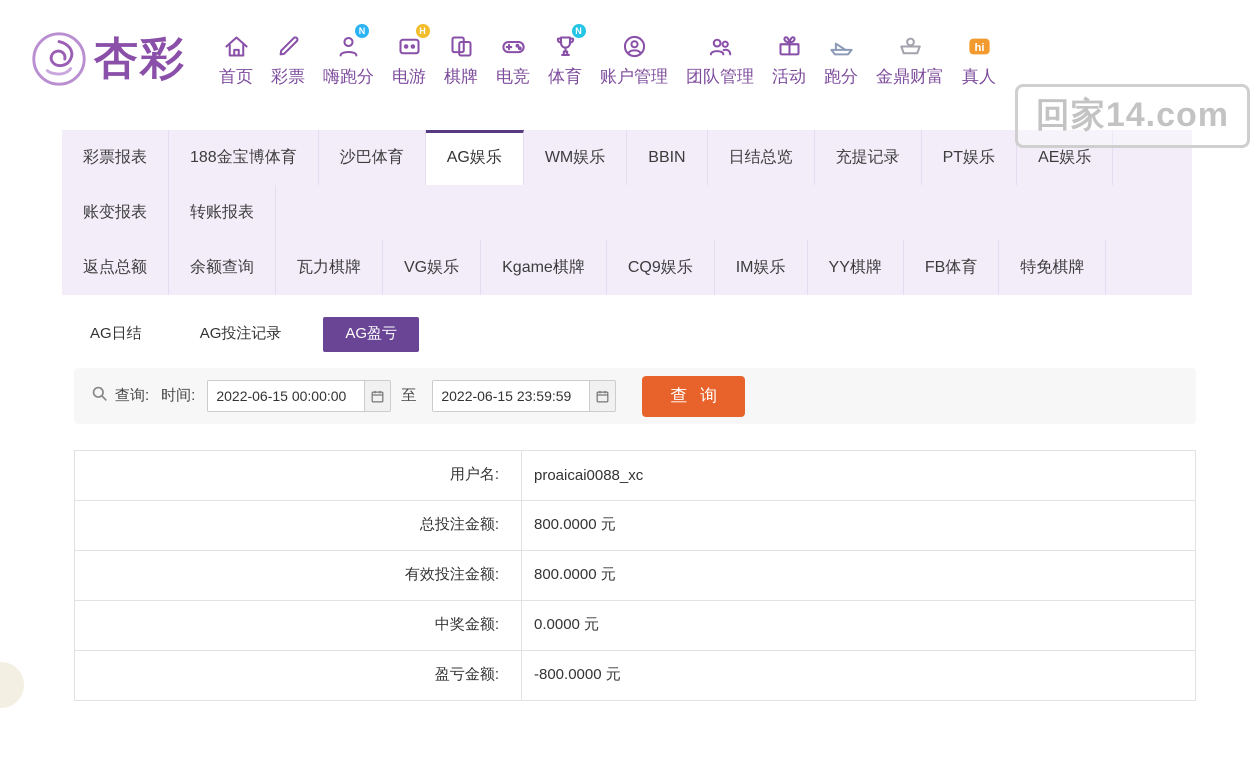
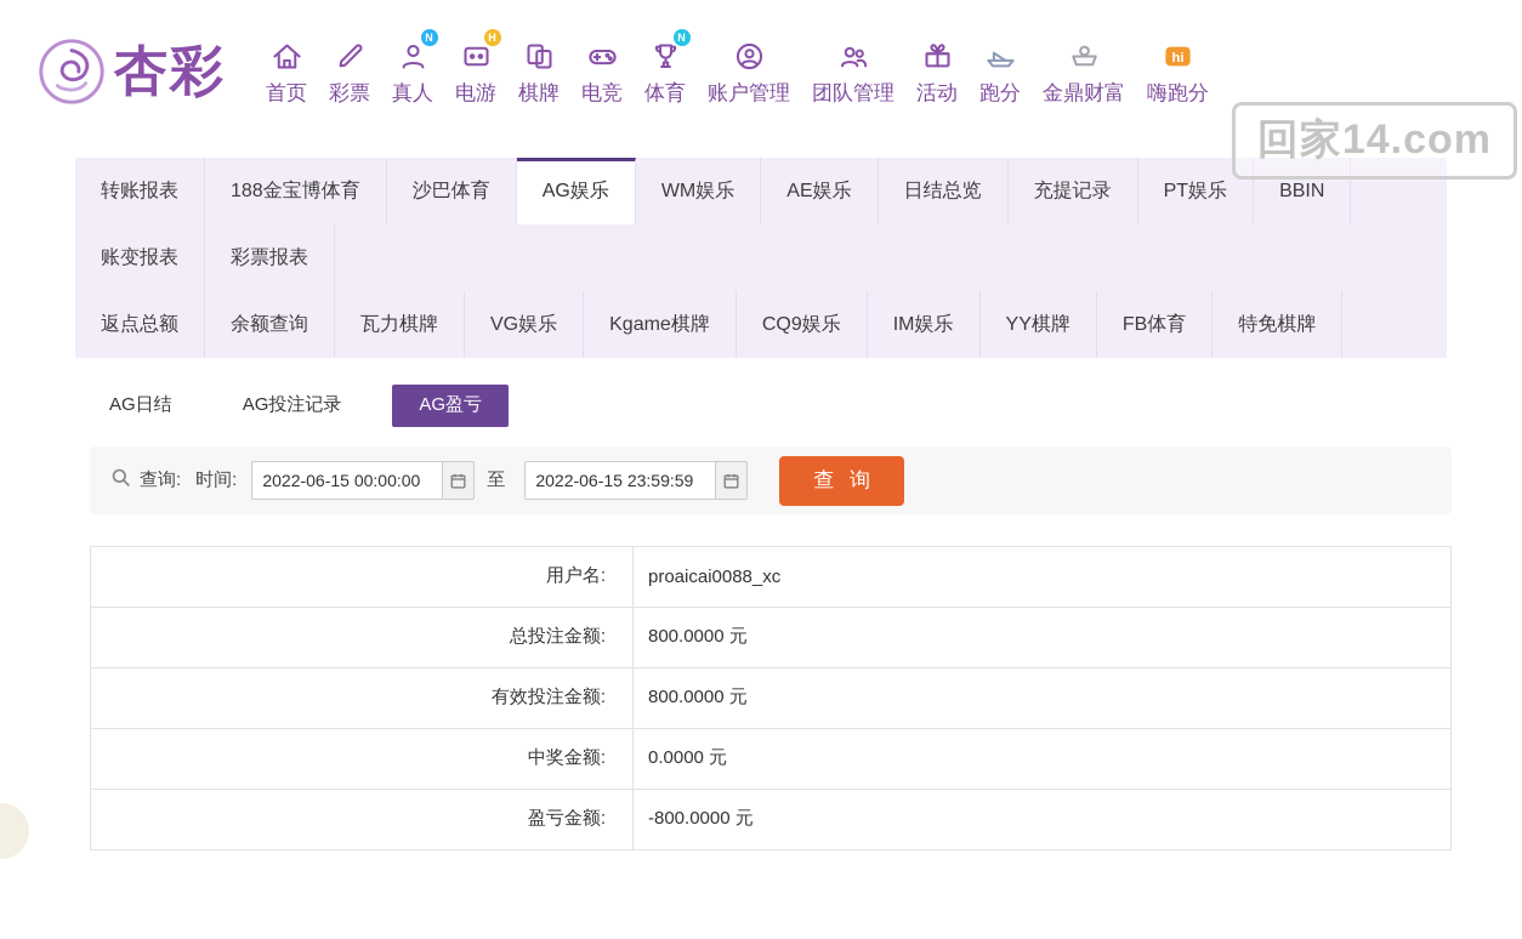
  杏彩
  首页
  彩票
  N
- 嗨跑分
+ 真人
  H
  电游
  棋牌
  电竞
  N
  体育
  账户管理
  团队管理
  活动
  跑分
  金鼎财富
  hi
- 真人
+ 嗨跑分
  回家14.com
- 彩票报表
+ 转账报表
  188金宝博体育
  沙巴体育
  AG娱乐
  WM娱乐
- BBIN
+ AE娱乐
  日结总览
  充提记录
  PT娱乐
- AE娱乐
+ BBIN
  账变报表
- 转账报表
+ 彩票报表
  返点总额
  余额查询
  瓦力棋牌
  VG娱乐
  Kgame棋牌
  CQ9娱乐
  IM娱乐
  YY棋牌
  FB体育
  特免棋牌
  AG日结
  AG投注记录
  AG盈亏
  查询:
  时间:
  2022-06-15 00:00:00
  至
  2022-06-15 23:59:59
  查 询
  用户名:	proaicai0088_xc
  总投注金额:	800.0000 元
  有效投注金额:	800.0000 元
  中奖金额:	0.0000 元
  盈亏金额:	-800.0000 元
